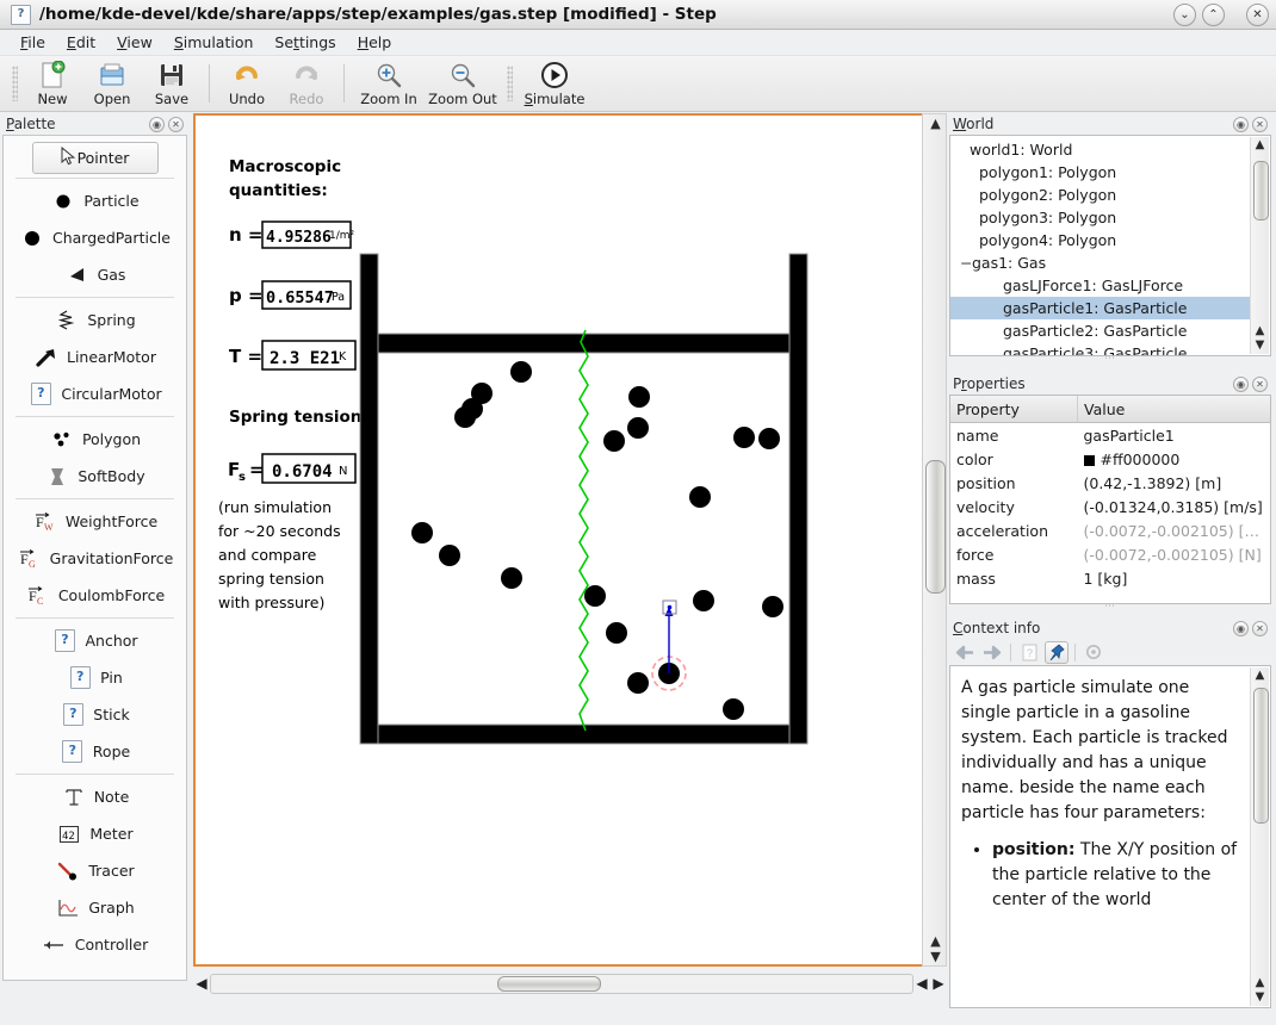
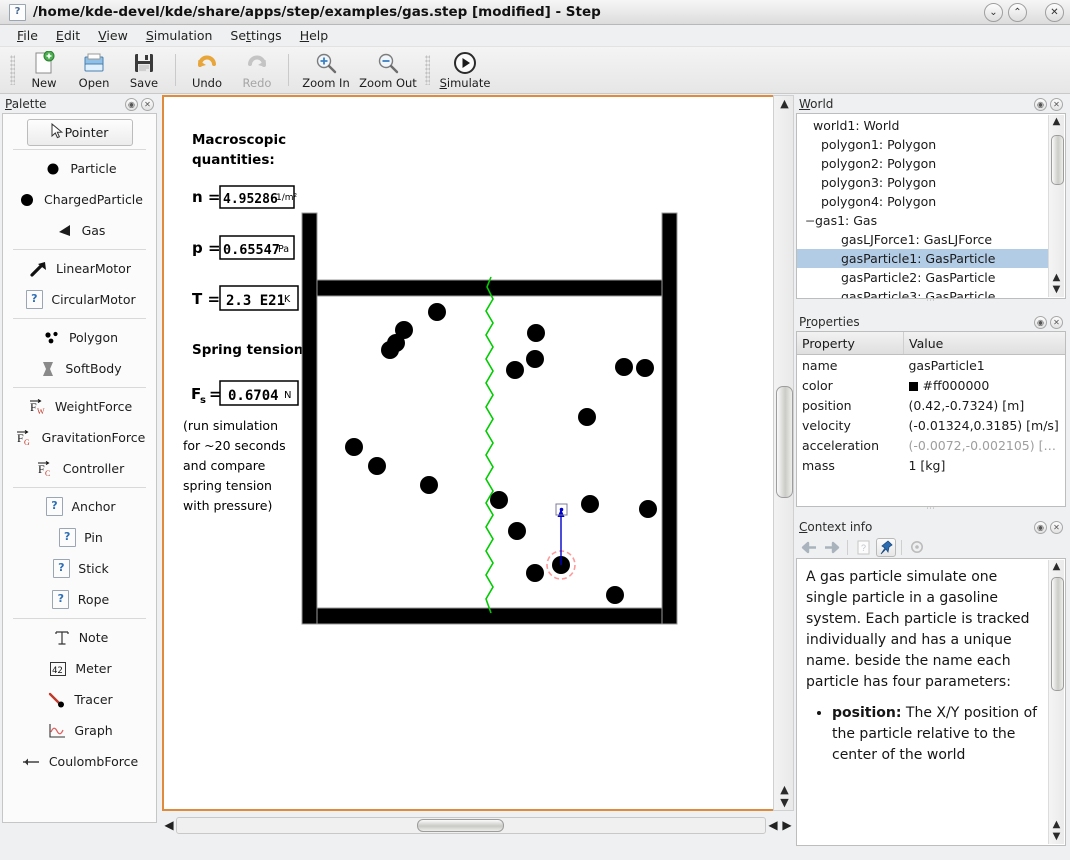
  ?
  /home/kde-devel/kde/share/apps/step/examples/gas.step [modified] - Step
  ⌄
  ⌃
  ✕
  File
  Edit
  View
  Simulation
  Settings
  Help
  New
  Open
  Save
  Undo
  Redo
  Zoom In
  Zoom Out
  Simulate
  Palette
  ◉
  ✕
  Pointer
  Particle
  ChargedParticle
  Gas
- Spring
  LinearMotor
  ?
  CircularMotor
  Polygon
  SoftBody
  F
  W
  WeightForce
  F
  G
  GravitationForce
  F
  C
- CoulombForce
+ Controller
  ?
  Anchor
  ?
  Pin
  ?
  Stick
  ?
  Rope
  Note
  42
  Meter
  Tracer
  Graph
- Controller
+ CoulombForce
  Macroscopic
  quantities:
  n =
  4.95286
  1/m²
  p =
  0.65547
  Pa
  T =
  2.3 E21
  K
  Spring tension
  F
  s
  =
  0.6704
  N
  (run simulation
  for ~20 seconds
  and compare
  spring tension
  with pressure)
  ▲
  ▲
  ▼
  ◀
  ◀
  ▶
  World
  ◉
  ✕
  world1: World
  polygon1: Polygon
  polygon2: Polygon
  polygon3: Polygon
  polygon4: Polygon
  −gas1: Gas
  gasLJForce1: GasLJForce
  gasParticle1: GasParticle
  gasParticle2: GasParticle
  gasParticle3: GasParticle
  ▲
  ▲
  ▼
  ⋯
  Properties
  ◉
  ✕
  Property	Value
  name	gasParticle1
  color	#ff000000
- position	(0.42,-1.3892) [m]
+ position	(0.42,-0.7324) [m]
  velocity	(-0.01324,0.3185) [m/s]
  acceleration	(-0.0072,-0.002105) […
- force	(-0.0072,-0.002105) [N]
  mass	1 [kg]
  ⋯
  Context info
  ◉
  ✕
  ?
  A gas particle simulate one single particle in a gasoline system. Each particle is tracked individually and has a unique name. beside the name each particle has four parameters:
  position: The X/Y position of the particle relative to the center of the world
  ▲
  ▲
  ▼
